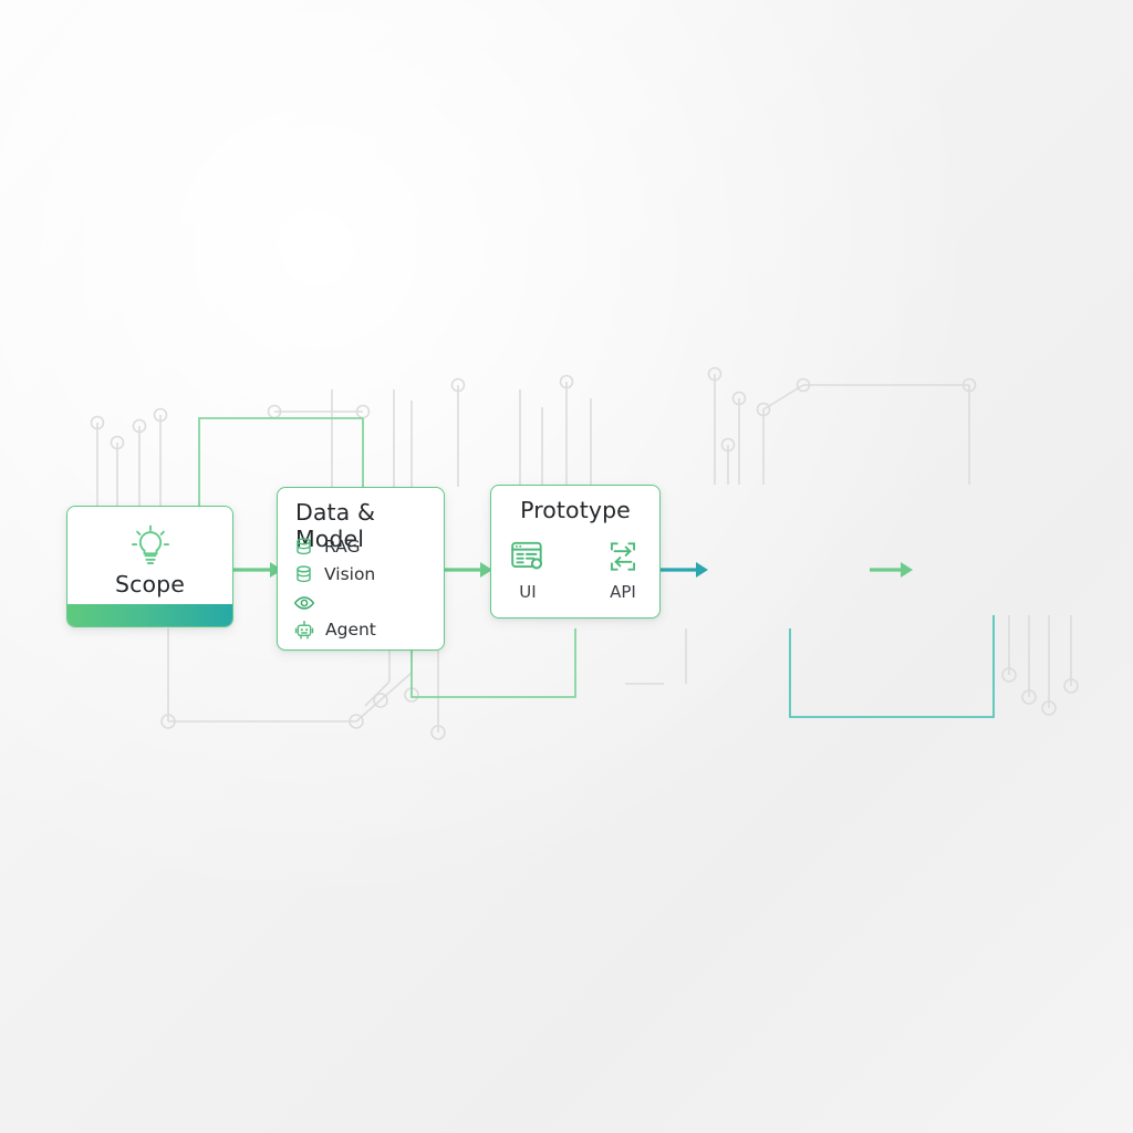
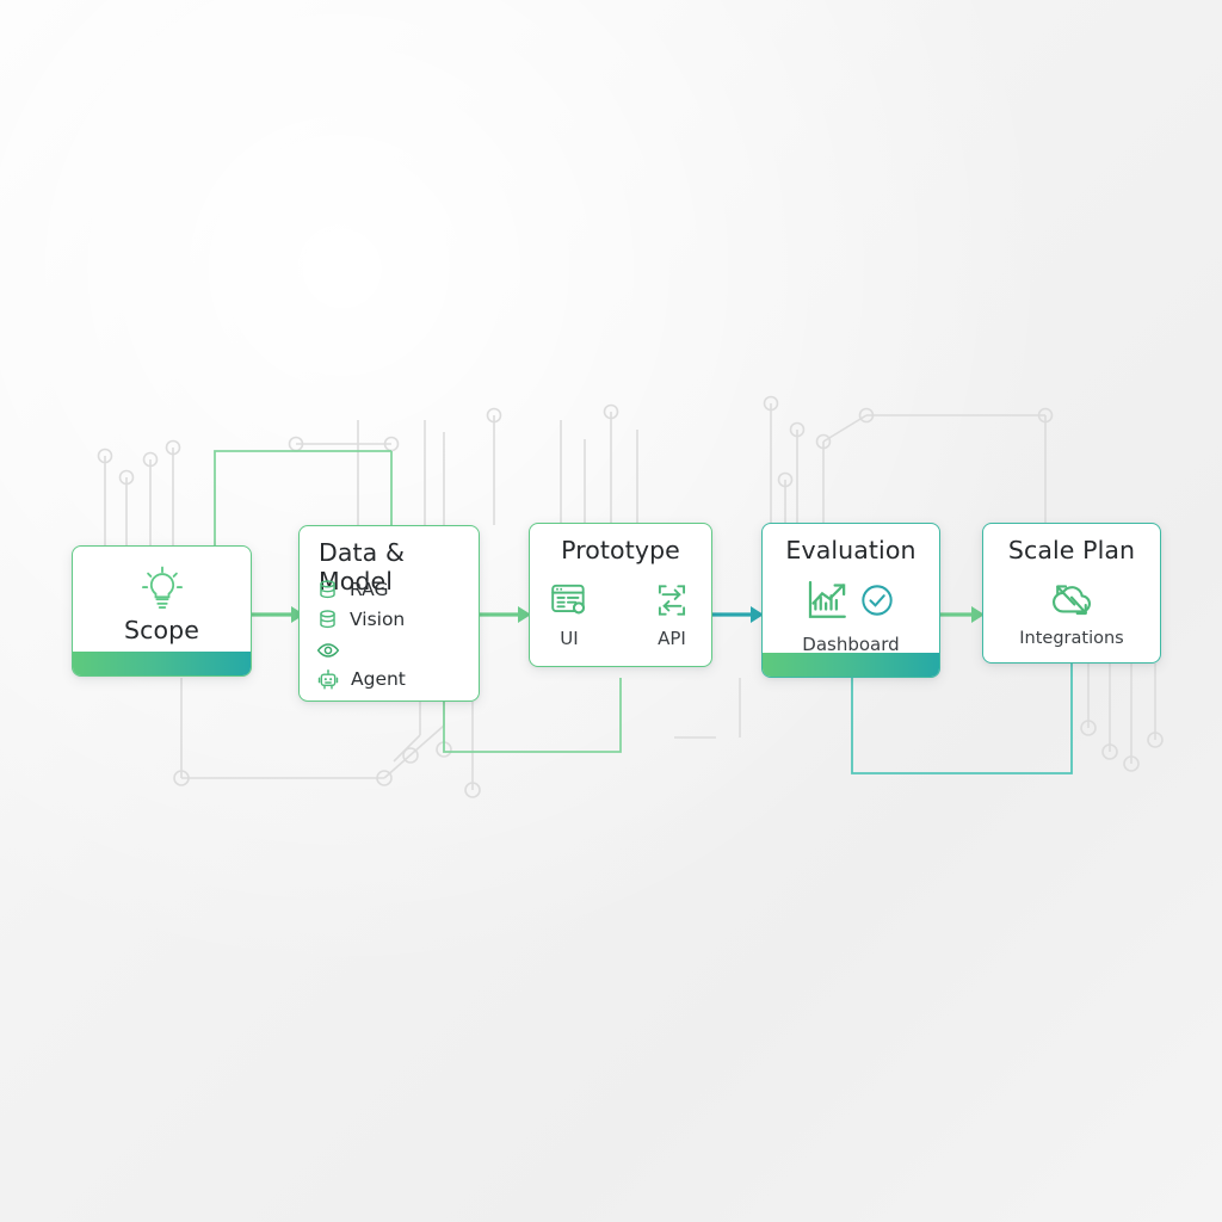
  Scope
  Data & odel
  RAG
  Vision
  Agent
  Prototype
  UI
  API
+ Evaluation
+ Dashboard
+ Scale Plan
+ Integrations
